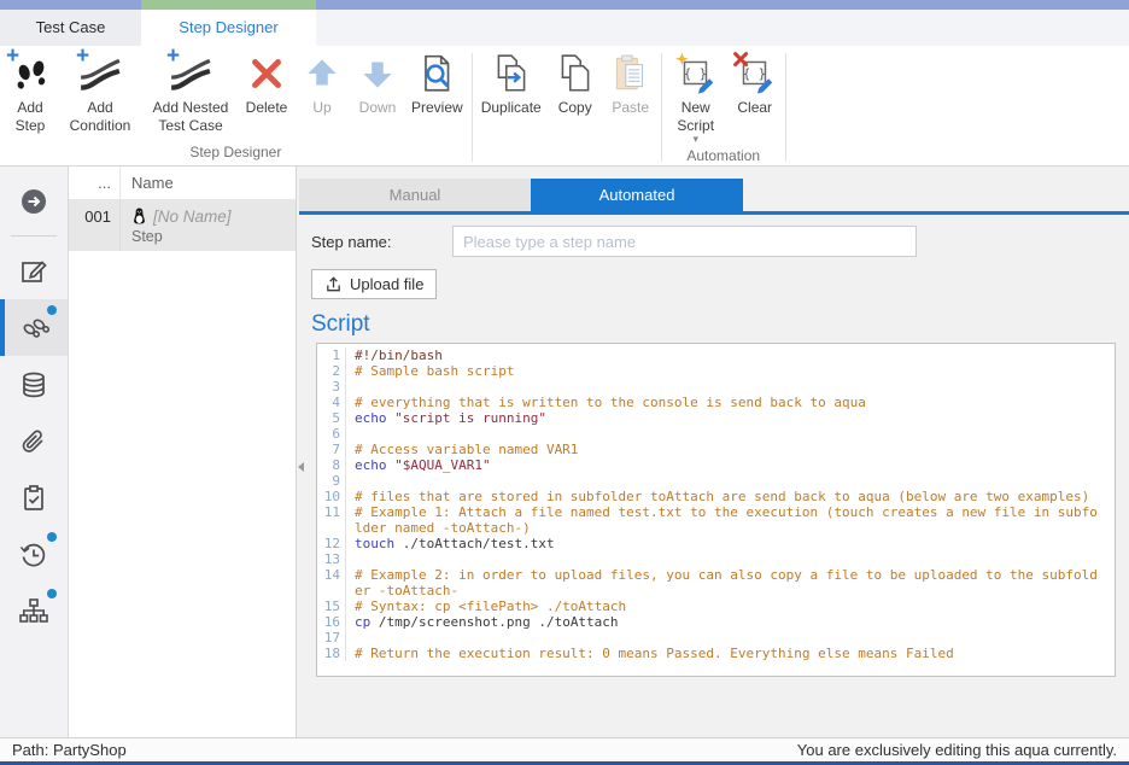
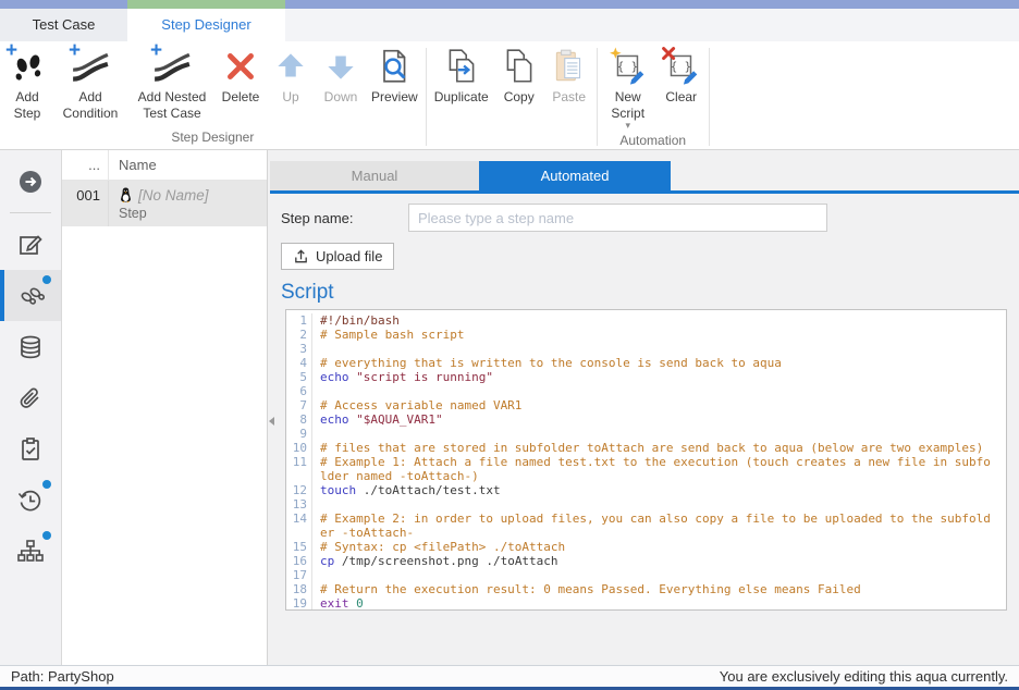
  Test Case
  Step Designer
  +
  Add Step
  +
  Add Condition
  +
  Add Nested Test Case
  Delete
  Up
  Down
  Preview
  Step Designer
  Duplicate
  Copy
  Paste
  { }
  New Script
  ▾
  { }
  Clear
  Automation
  ...
  Name
  001
  [No Name]
  Step
  Manual
  Automated
  Step name:
  Please type a step name
  Upload file
  Script
  1
  #!/bin/bash
  2
  # Sample bash script
  3
  4
  # everything that is written to the console is send back to aqua
  5
  echo "script is running"
  6
  7
  # Access variable named VAR1
  8
  echo "$AQUA_VAR1"
  9
  10
  # files that are stored in subfolder toAttach are send back to aqua (below are two examples)
  11
  # Example 1: Attach a file named test.txt to the execution (touch creates a new file in subfolder named -toAttach-)
  12
  touch ./toAttach/test.txt
  13
  14
  # Example 2: in order to upload files, you can also copy a file to be uploaded to the subfolder -toAttach-
  15
  # Syntax: cp <filePath> ./toAttach
  16
  cp /tmp/screenshot.png ./toAttach
  17
  18
  # Return the execution result: 0 means Passed. Everything else means Failed
+ 19
+ exit 0
  Path: PartyShop
  You are exclusively editing this aqua currently.
